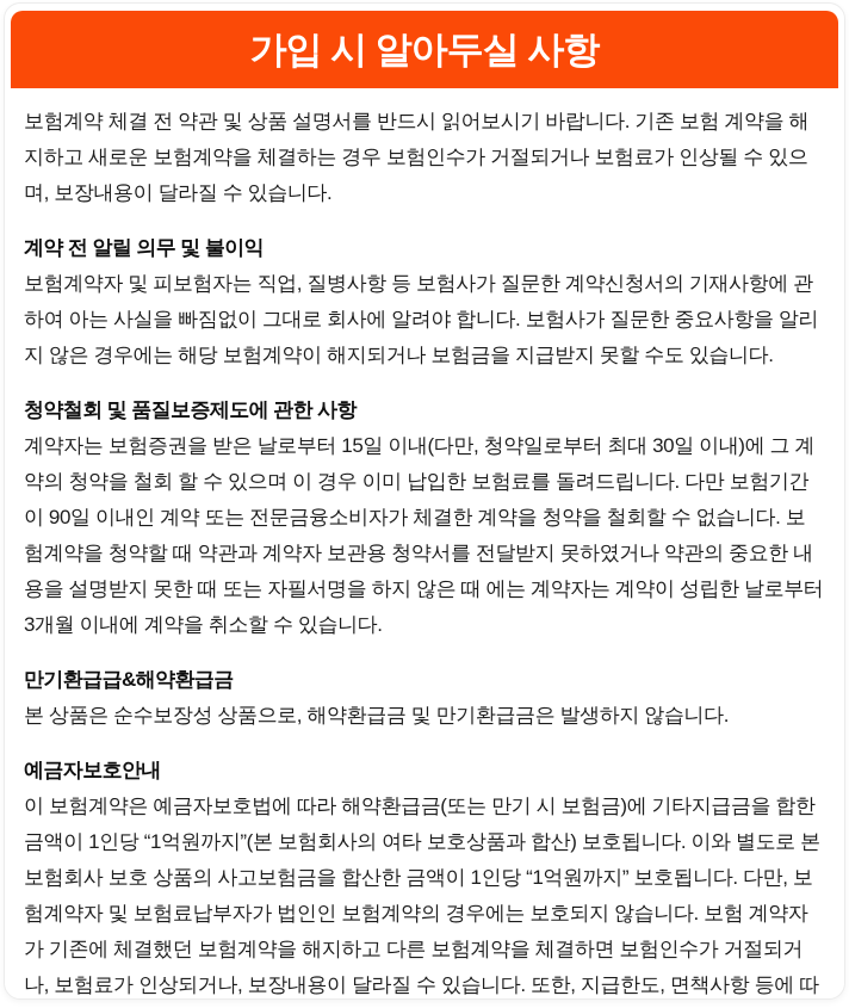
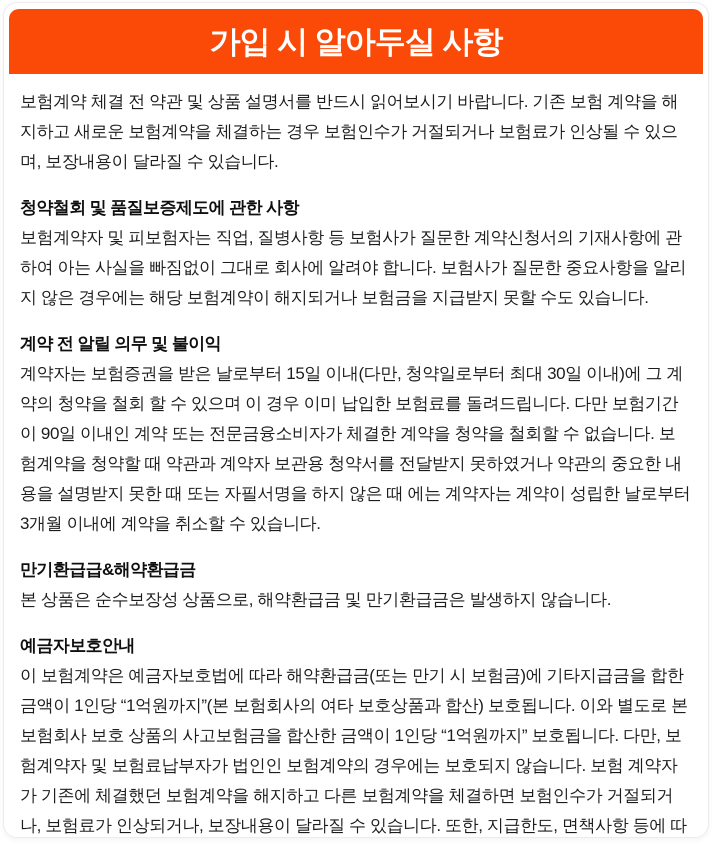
  가입 시 알아두실 사항
  보험계약 체결 전 약관 및 상품 설명서를 반드시 읽어보시기 바랍니다. 기존 보험 계약을 해지하고 새로운 보험계약을 체결하는 경우 보험인수가 거절되거나 보험료가 인상될 수 있으며, 보장내용이 달라질 수 있습니다.
- 계약 전 알릴 의무 및 불이익
+ 청약철회 및 품질보증제도에 관한 사항
  보험계약자 및 피보험자는 직업, 질병사항 등 보험사가 질문한 계약신청서의 기재사항에 관하여 아는 사실을 빠짐없이 그대로 회사에 알려야 합니다. 보험사가 질문한 중요사항을 알리지 않은 경우에는 해당 보험계약이 해지되거나 보험금을 지급받지 못할 수도 있습니다.
- 청약철회 및 품질보증제도에 관한 사항
+ 계약 전 알릴 의무 및 불이익
  계약자는 보험증권을 받은 날로부터 15일 이내(다만, 청약일로부터 최대 30일 이내)에 그 계약의 청약을 철회 할 수 있으며 이 경우 이미 납입한 보험료를 돌려드립니다. 다만 보험기간이 90일 이내인 계약 또는 전문금융소비자가 체결한 계약을 청약을 철회할 수 없습니다. 보험계약을 청약할 때 약관과 계약자 보관용 청약서를 전달받지 못하였거나 약관의 중요한 내용을 설명받지 못한 때 또는 자필서명을 하지 않은 때 에는 계약자는 계약이 성립한 날로부터 3개월 이내에 계약을 취소할 수 있습니다.
  만기환급급&해약환급금
  본 상품은 순수보장성 상품으로, 해약환급금 및 만기환급금은 발생하지 않습니다.
  예금자보호안내
  이 보험계약은 예금자보호법에 따라 해약환급금(또는 만기 시 보험금)에 기타지급금을 합한 금액이 1인당 “1억원까지”(본 보험회사의 여타 보호상품과 합산) 보호됩니다. 이와 별도로 본 보험회사 보호 상품의 사고보험금을 합산한 금액이 1인당 “1억원까지” 보호됩니다. 다만, 보험계약자 및 보험료납부자가 법인인 보험계약의 경우에는 보호되지 않습니다. 보험 계약자가 기존에 체결했던 보험계약을 해지하고 다른 보험계약을 체결하면 보험인수가 거절되거나, 보험료가 인상되거나, 보장내용이 달라질 수 있습니다. 또한, 지급한도, 면책사항 등에 따
